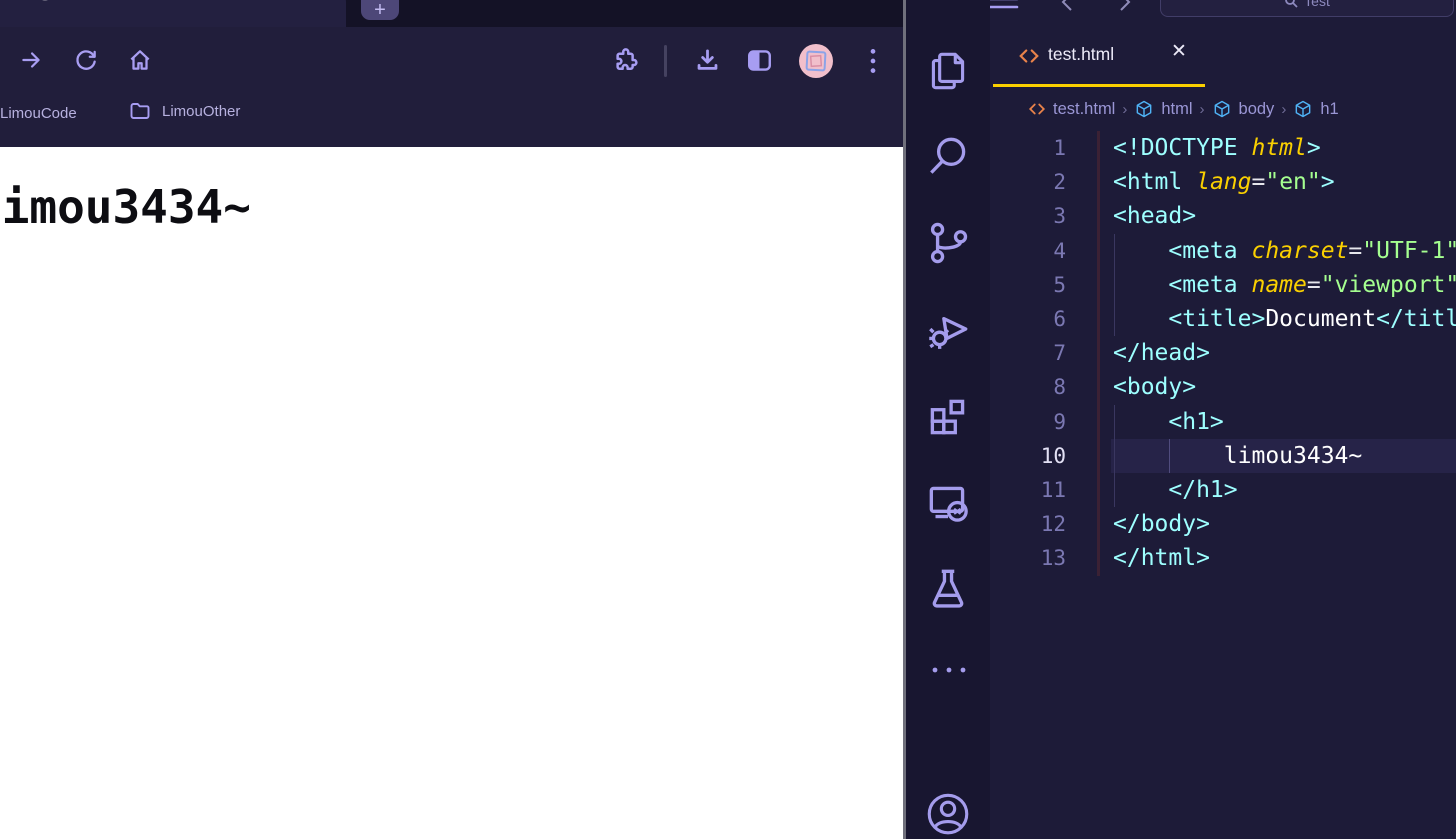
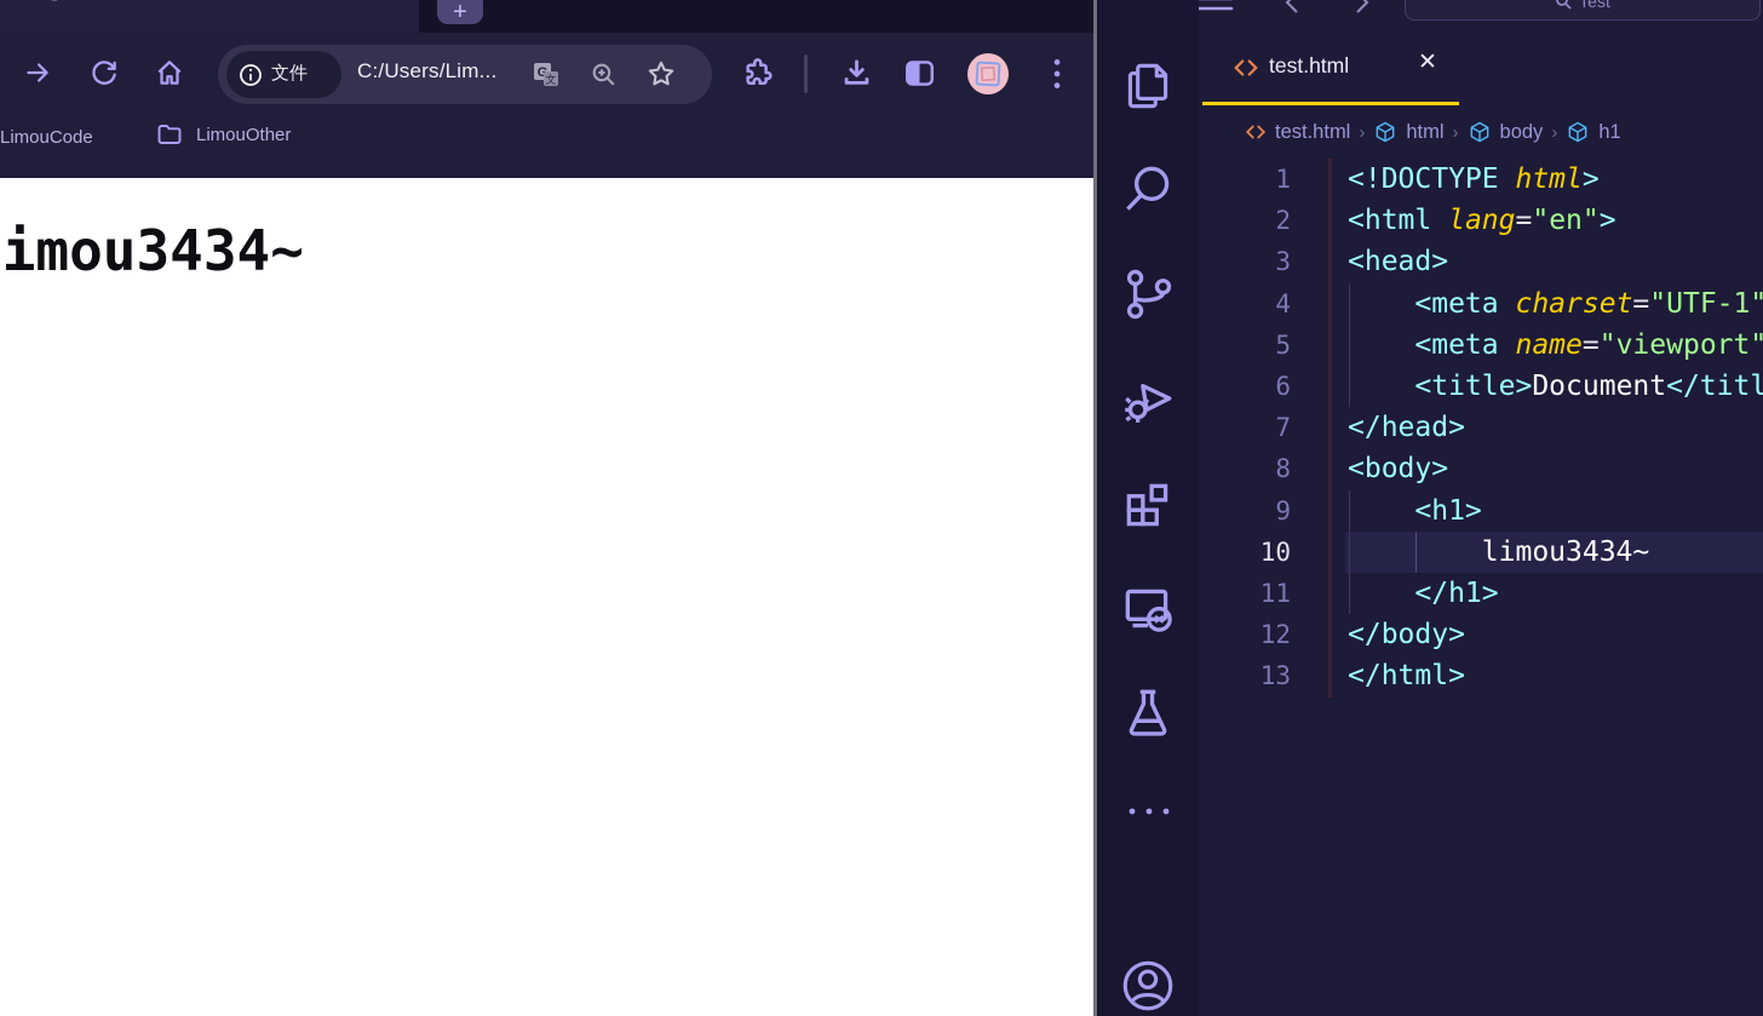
  +
+ 文件
+ C:/Users/Lim...
+ G
+ 文
  LimouCode
  LimouOther
  imou3434~
  Test
  test.html
  ✕
  test.html
  ›
  html
  ›
  body
  ›
  h1
  1
  <!DOCTYPE html>
  2
  <html lang="en">
  3
  <head>
  4
  <meta charset="UTF-1"
  5
  <meta name="viewport"
  6
  <title>Document</titl
  7
  </head>
  8
  <body>
  9
  <h1>
  10
  limou3434~
  11
  </h1>
  12
  </body>
  13
  </html>
